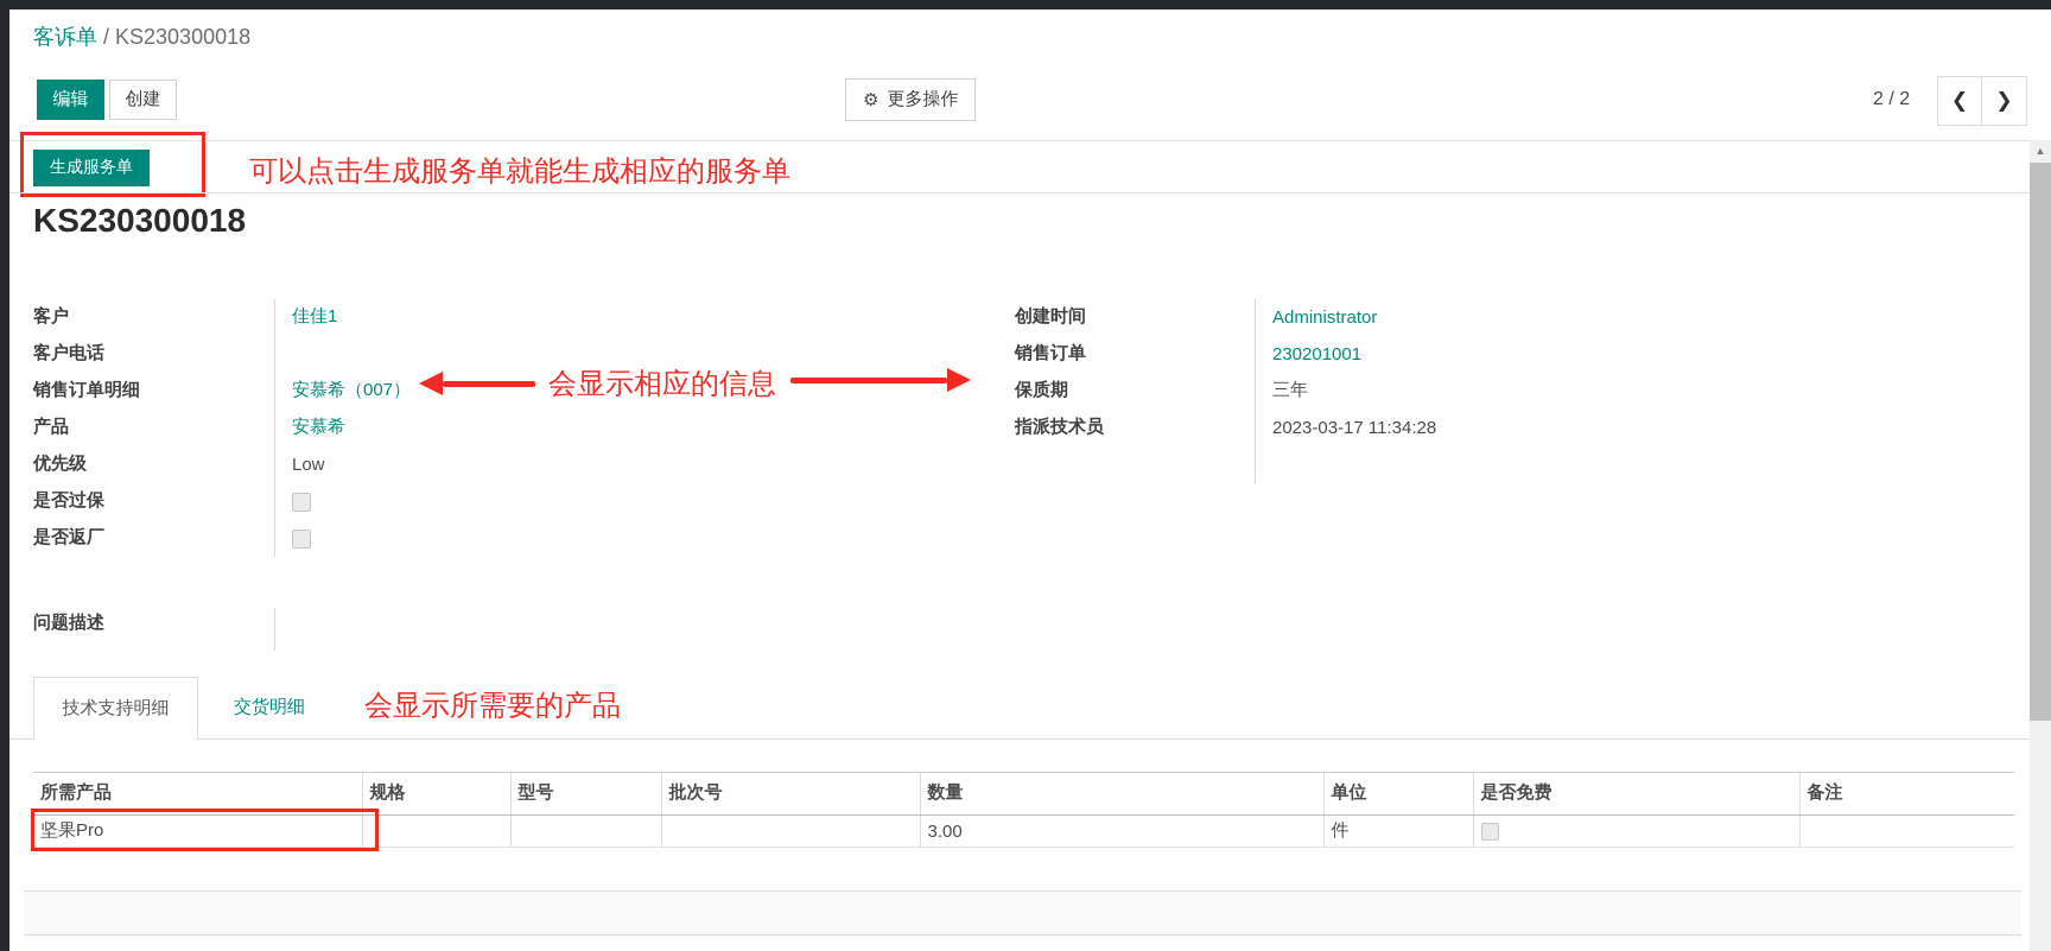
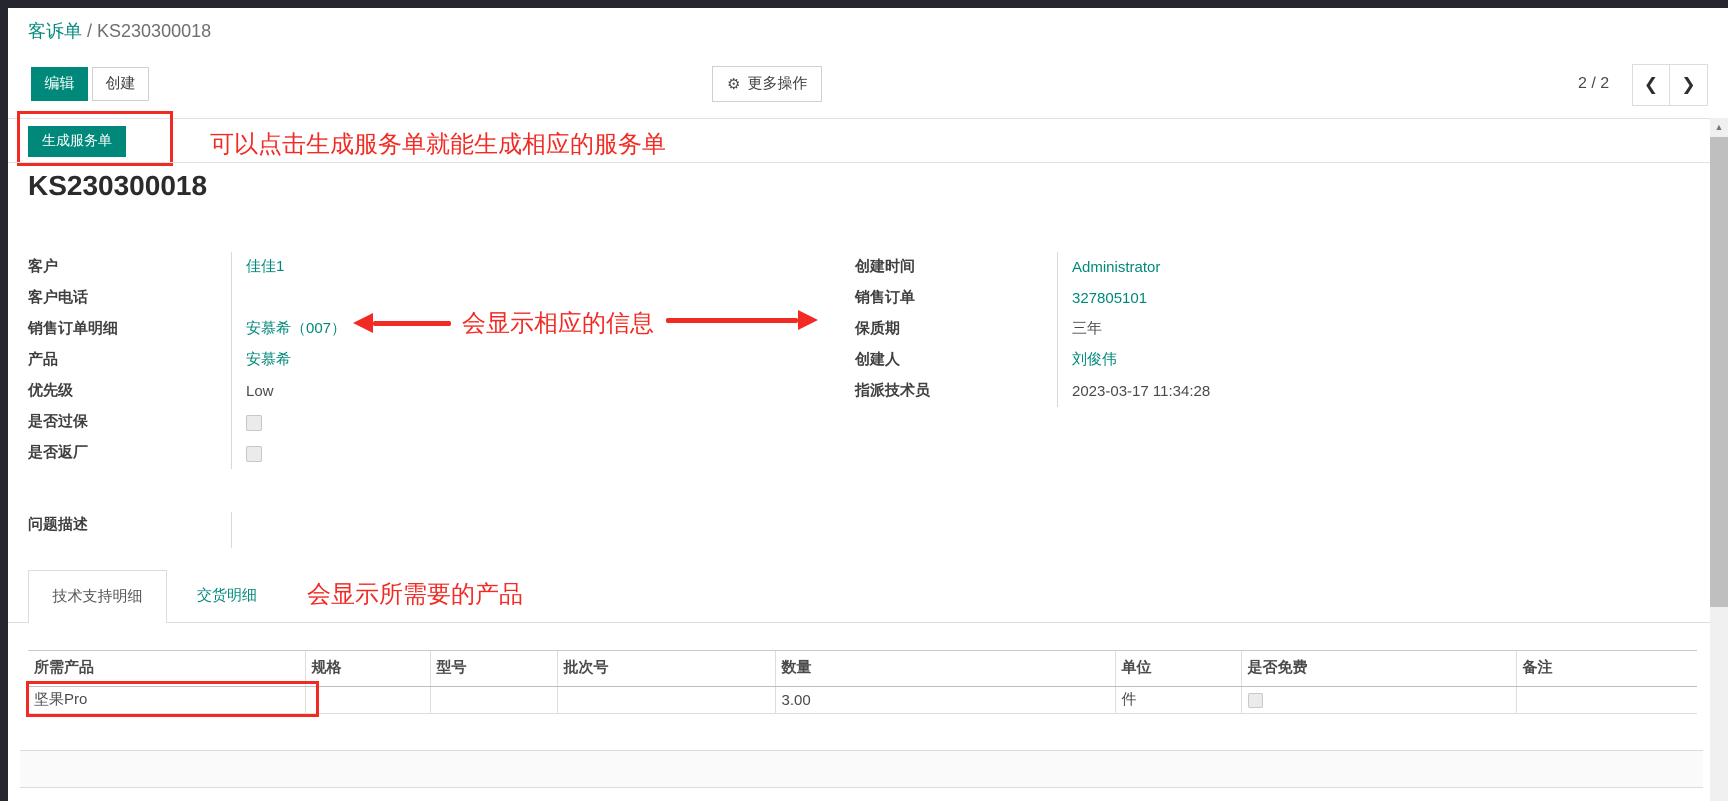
  客诉单 / KS230300018
  编辑
  创建
  ⚙
  更多操作
  2 / 2
  ❮
  ❯
  生成服务单
  可以点击生成服务单就能生成相应的服务单
  KS230300018
  客户
  佳佳1
  客户电话
  销售订单明细
  安慕希（007）
  产品
  安慕希
  优先级
  Low
  是否过保
  是否返厂
  创建时间
  Administrator
  销售订单
- 230201001
+ 327805101
  保质期
  三年
+ 创建人
+ 刘俊伟
  指派技术员
  2023-03-17 11:34:28
  会显示相应的信息
  问题描述
  技术支持明细
  交货明细
  会显示所需要的产品
  所需产品	规格	型号	批次号	数量	单位	是否免费	备注
  坚果Pro				3.00	件
  ▲
